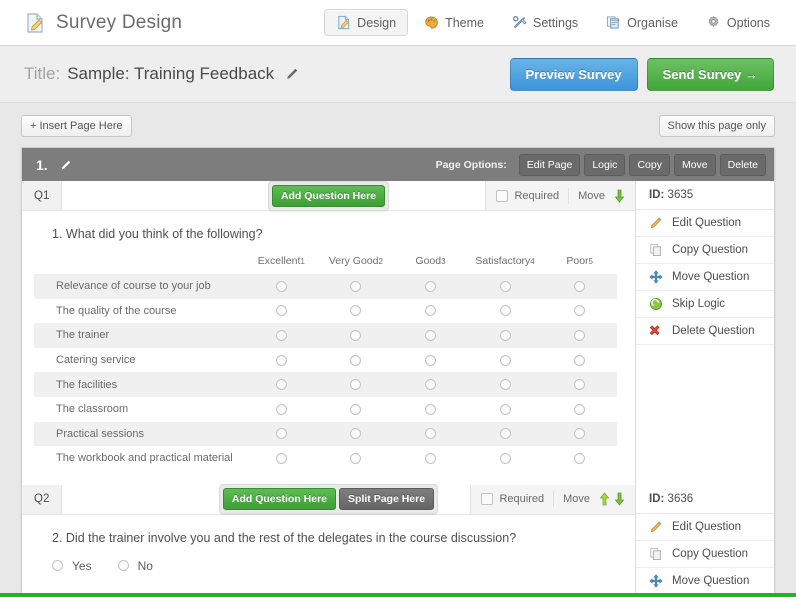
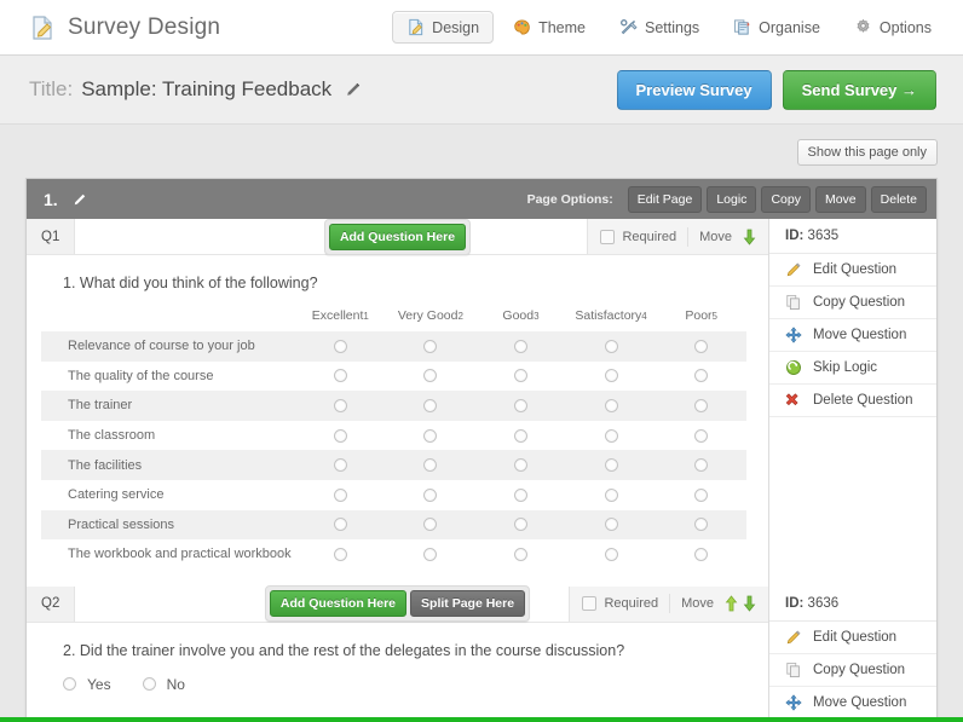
  Survey Design
  Design
  Theme
  Settings
  Organise
  Options
  Title:
  Sample: Training Feedback
  Preview Survey
  Send Survey →
- + Insert Page Here
  Show this page only
  1.
  Page Options:
  Edit Page
  Logic
  Copy
  Move
  Delete
  Q1
  Add Question Here
  Required
  Move
  1. What did you think of the following?
  	Excellent1	Very Good2	Good3	Satisfactory4	Poor5
  Relevance of course to your job
  The quality of the course
  The trainer
- Catering service
+ The classroom
  The facilities
- The classroom
+ Catering service
  Practical sessions
- The workbook and practical material
+ The workbook and practical workbook
  ID: 3635
  Edit Question
  Copy Question
  Move Question
  Skip Logic
  Delete Question
  Q2
  Add Question Here
  Split Page Here
  Required
  Move
  2. Did the trainer involve you and the rest of the delegates in the course discussion?
  Yes
  No
  ID: 3636
  Edit Question
  Copy Question
  Move Question
